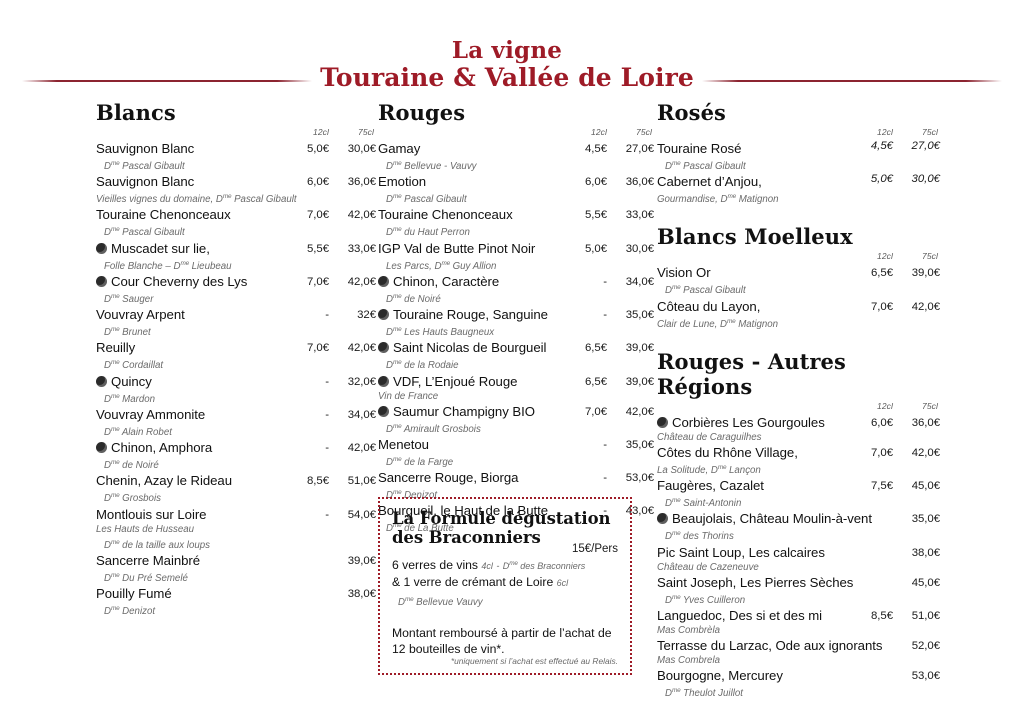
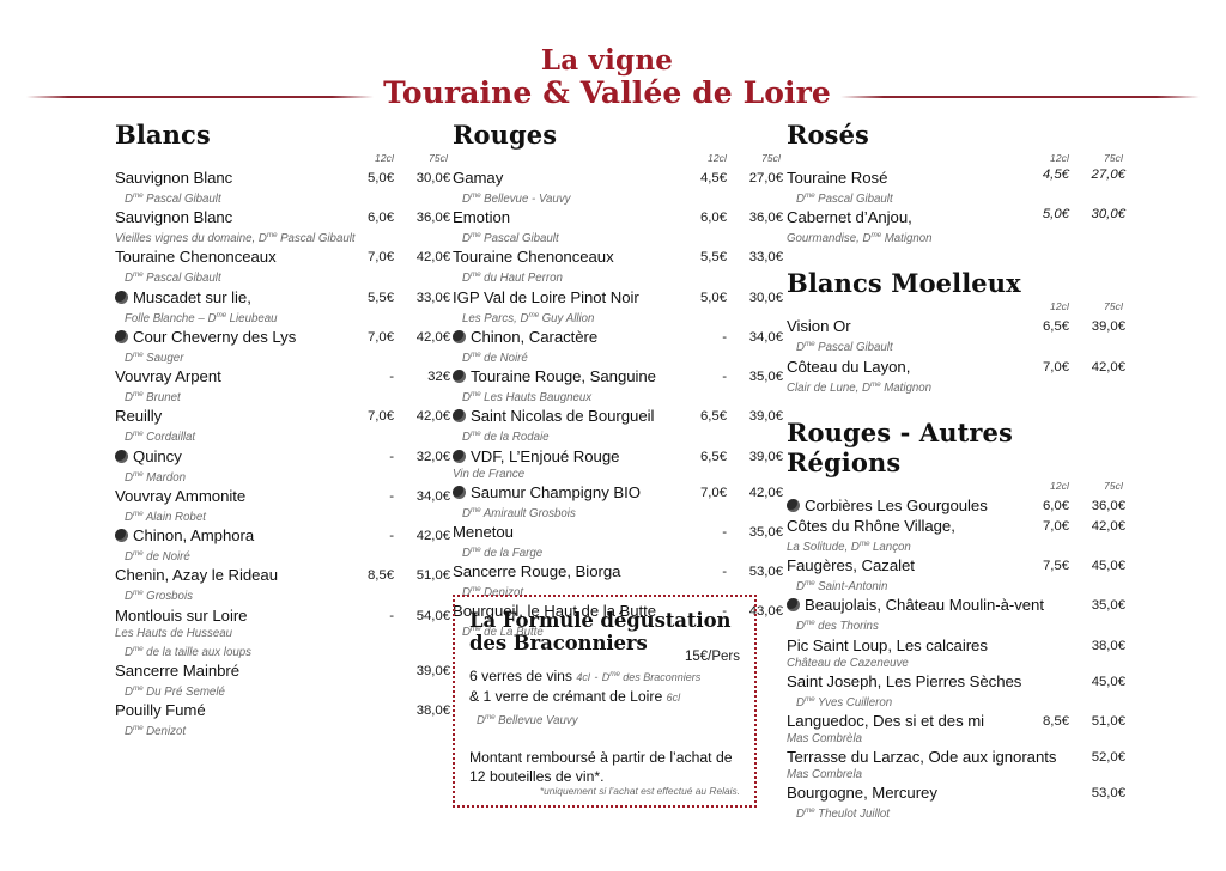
  La vigne
  Touraine & Vallée de Loire
  Blancs
  12cl
  75cl
  Sauvignon Blanc
  5,0€
  30,0€
  D Pascal Gibault
  Sauvignon Blanc
  6,0€
  36,0€
  Vieilles vignes du domaine, D Pascal Gibault
  Touraine Chenonceaux
  7,0€
  42,0€
  D Pascal Gibault
  Muscadet sur lie,
  5,5€
  33,0€
  Folle Blanche – D Lieubeau
  Cour Cheverny des Lys
  7,0€
  42,0€
  D Sauger
  Vouvray Arpent
  -
  32€
  D Brunet
  Reuilly
  7,0€
  42,0€
  D Cordaillat
  Quincy
  -
  32,0€
  D Mardon
  Vouvray Ammonite
  -
  34,0€
  D Alain Robet
  Chinon, Amphora
  -
  42,0€
  D de Noiré
  Chenin, Azay le Rideau
  8,5€
  51,0€
  D Grosbois
  Montlouis sur Loire
  -
  54,0€
  Les Hauts de Husseau
  D de la taille aux loups
  Sancerre Mainbré
  39,0€
  D Du Pré Semelé
  Pouilly Fumé
  38,0€
  D Denizot
  Rouges
  12cl
  75cl
  Gamay
  4,5€
  27,0€
  D Bellevue - Vauvy
  Emotion
  6,0€
  36,0€
  D Pascal Gibault
  Touraine Chenonceaux
  5,5€
  33,0€
  D du Haut Perron
- IGP Val de Butte Pinot Noir
+ IGP Val de Loire Pinot Noir
  5,0€
  30,0€
  Les Parcs, D Guy Allion
  Chinon, Caractère
  -
  34,0€
  D de Noiré
  Touraine Rouge, Sanguine
  -
  35,0€
  D Les Hauts Baugneux
  Saint Nicolas de Bourgueil
  6,5€
  39,0€
  D de la Rodaie
  VDF, L’Enjoué Rouge
  6,5€
  39,0€
  Vin de France
  Saumur Champigny BIO
  7,0€
  42,0€
  D Amirault Grosbois
  Menetou
  -
  35,0€
  D de la Farge
  Sancerre Rouge, Biorga
  -
  53,0€
  D Denizot
  Bourgueil, le Haut de la Butte
  -
  43,0€
  D de La Butte
  Rosés
  12cl
  75cl
  Touraine Rosé
  D Pascal Gibault
  4,5€
  27,0€
  Cabernet d’Anjou,
  Gourmandise, D Matignon
  5,0€
  30,0€
  Blancs Moelleux
  12cl
  75cl
  Vision Or
  6,5€
  39,0€
  D Pascal Gibault
  Côteau du Layon,
  7,0€
  42,0€
  Clair de Lune, D Matignon
  Rouges - Autres Régions
  12cl
  75cl
  Corbières Les Gourgoules
  6,0€
  36,0€
- Château de Caraguilhes
  Côtes du Rhône Village,
  7,0€
  42,0€
  La Solitude, D Lançon
  Faugères, Cazalet
  7,5€
  45,0€
  D Saint-Antonin
  Beaujolais, Château Moulin-à-vent
  35,0€
  D des Thorins
  Pic Saint Loup, Les calcaires
  38,0€
  Château de Cazeneuve
  Saint Joseph, Les Pierres Sèches
  45,0€
  D Yves Cuilleron
  Languedoc, Des si et des mi
  8,5€
  51,0€
  Mas Combrèla
  Terrasse du Larzac, Ode aux ignorants
  52,0€
  Mas Combrela
  Bourgogne, Mercurey
  53,0€
  D Theulot Juillot
  La Formule dégustation
  des Braconniers
  15€/Pers
  6 verres de vins 4cl - D des Braconniers
  & 1 verre de crémant de Loire 6cl
  D Bellevue Vauvy
  Montant remboursé à partir de l’achat de 12 bouteilles de vin*.
  *uniquement si l’achat est effectué au Relais.
